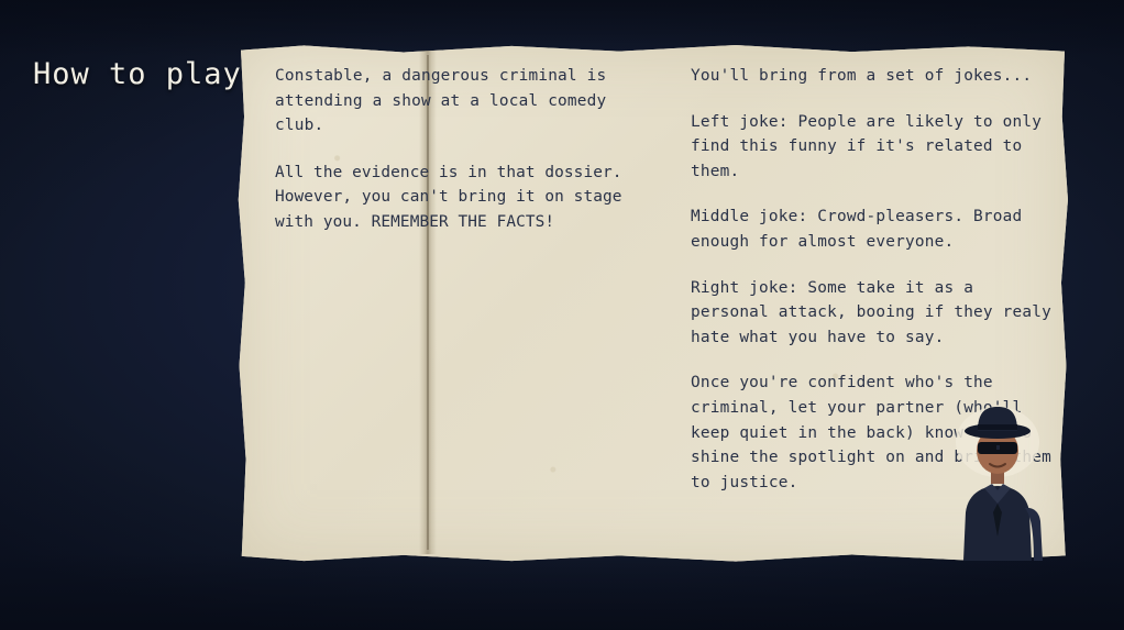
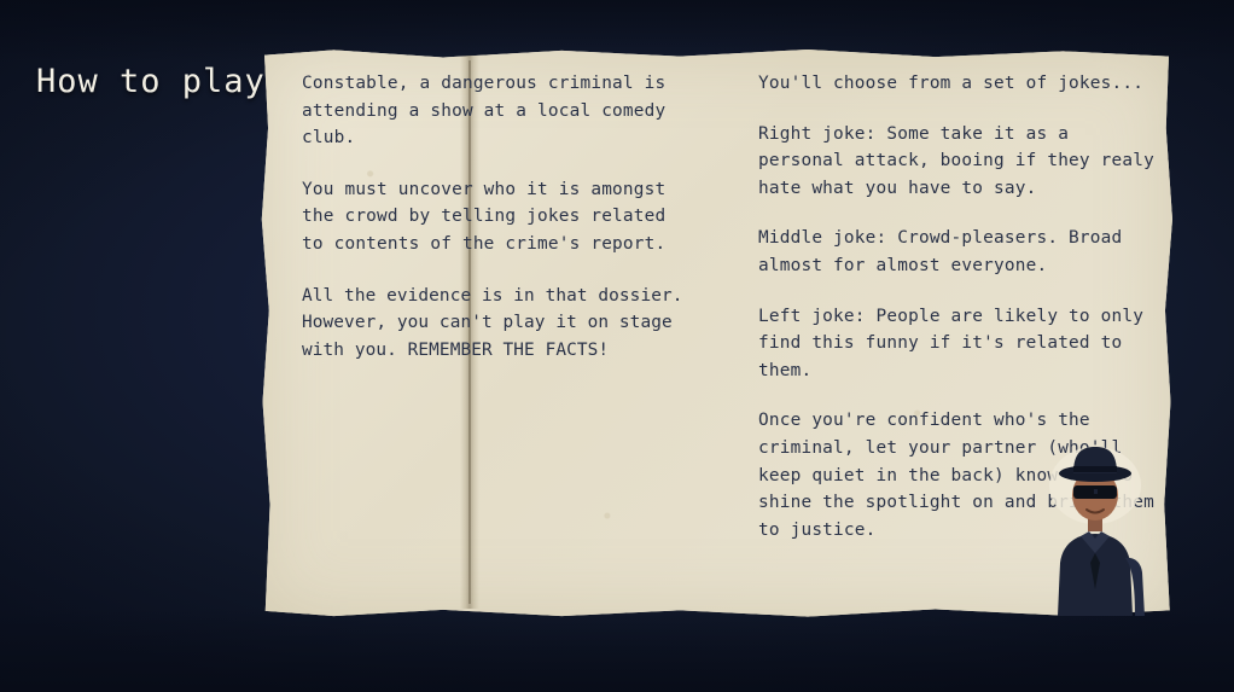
  How to play
  Constable, a dangerous criminal is attending a show at a local comedy club.
+ You must uncover who it is amongst the crowd by telling jokes related to contents of the crime's report.
- All the evidence is in that dossier. However, you can't bring it on stage with you. REMEMBER THE FACTS!
+ All the evidence is in that dossier. However, you can't play it on stage with you. REMEMBER THE FACTS!
- You'll bring from a set of jokes...
+ You'll choose from a set of jokes...
- Left joke: People are likely to only find this funny if it's related to them.
+ Right joke: Some take it as a personal attack, booing if they realy hate what you have to say.
- Middle joke: Crowd-pleasers. Broad enough for almost everyone.
+ Middle joke: Crowd-pleasers. Broad almost for almost everyone.
- Right joke: Some take it as a personal attack, booing if they realy hate what you have to say.
+ Left joke: People are likely to only find this funny if it's related to them.
  Once you're confident who's the criminal, let your partner (wholl keep quiet in the back) know shine the spotlight on and brhem to justice.
